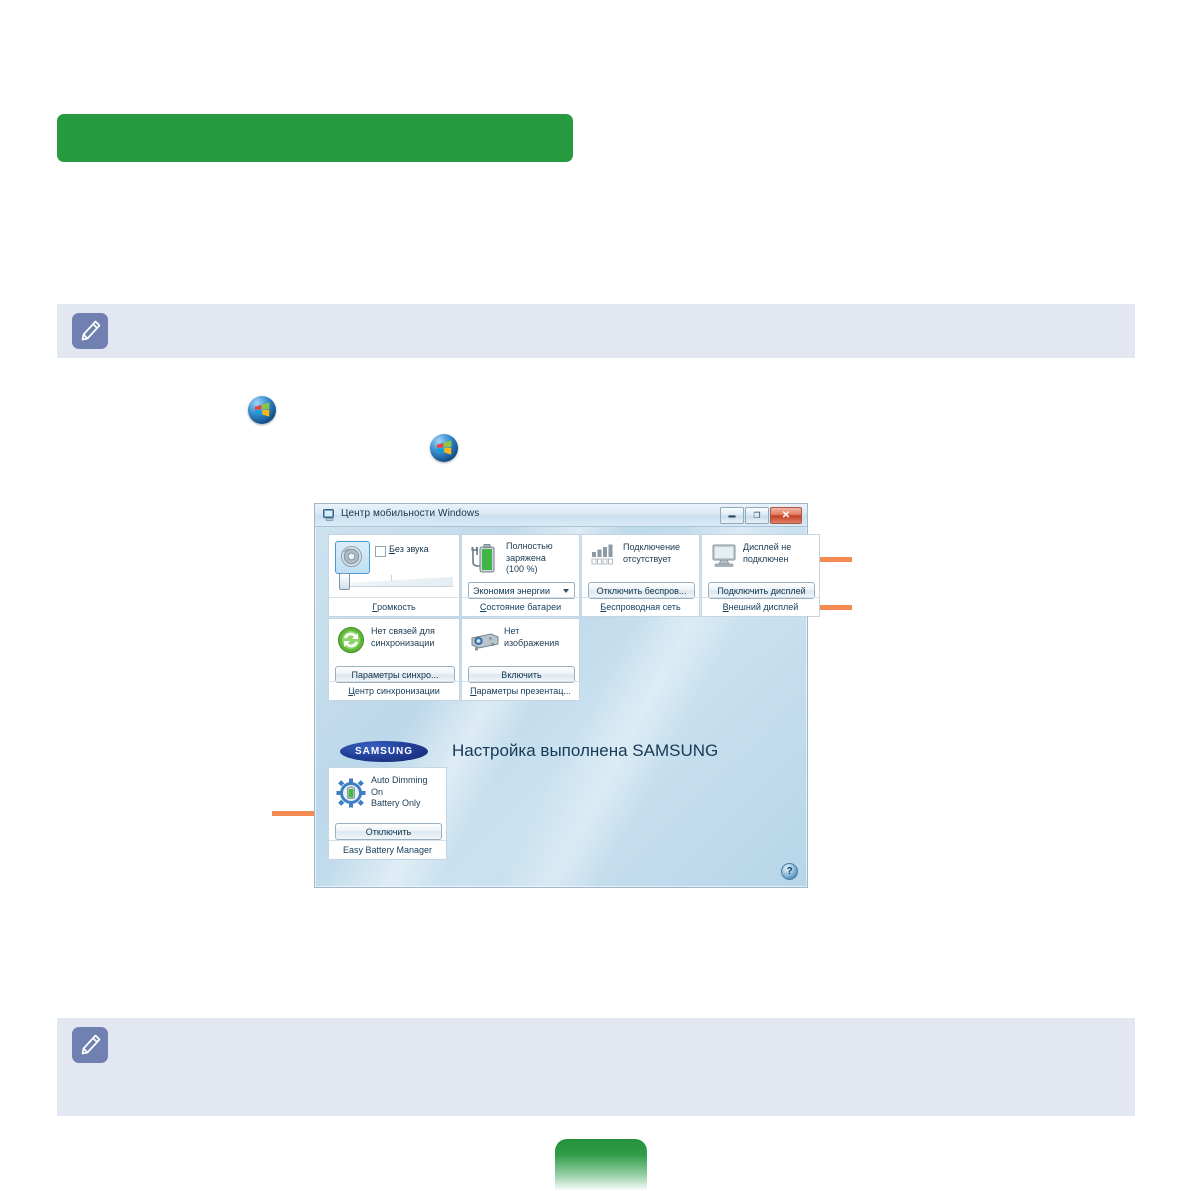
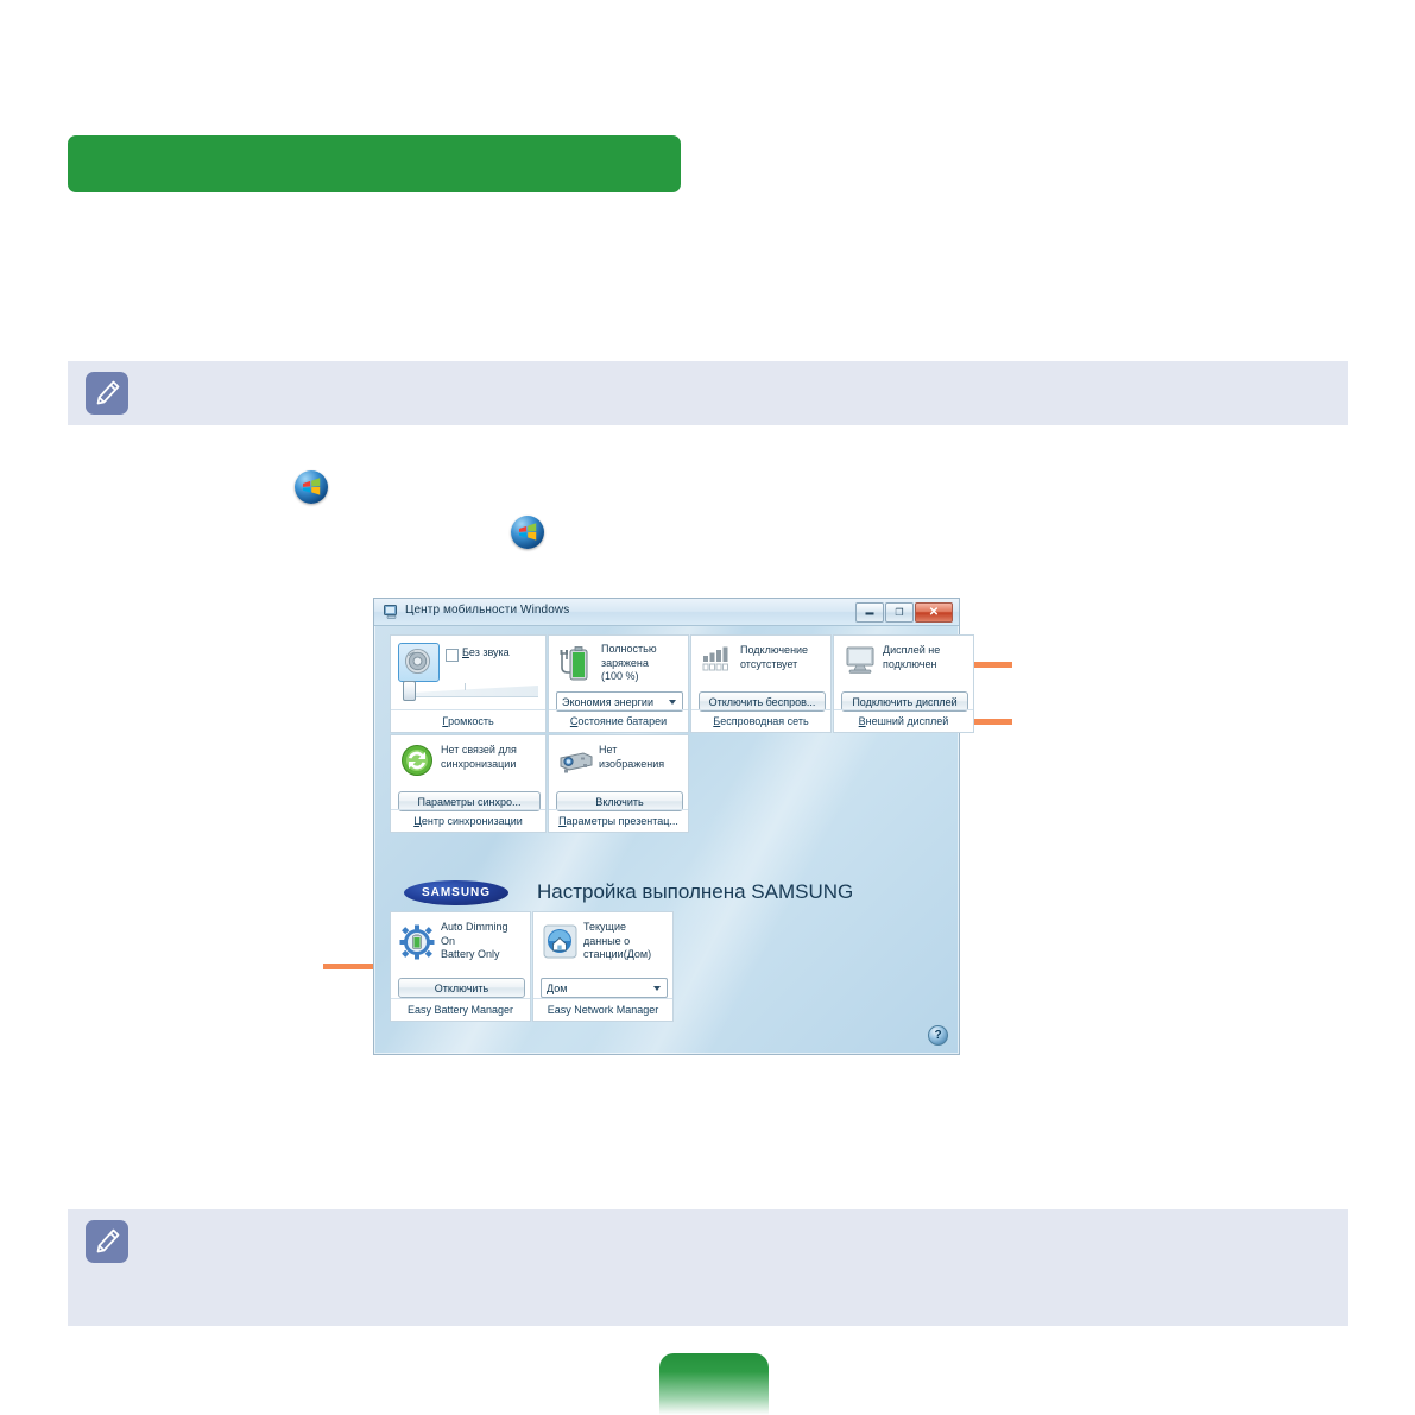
  Центр мобильности Windows
  ❐
  ✕
  Без звука
  Г
  ромкость
  Полностью
  заряжена
  (100 %)
  Экономия энергии
  С
  остояние батареи
  Подключение
  отсутствует
  О
  тключить беспров...
  Б
  еспроводная сеть
  Дисплей не
  подключен
  П
  одключить дисплей
  В
  нешний дисплей
  Нет связей для
  синхронизации
  П
  араметры синхро...
  Ц
  ентр синхронизации
  Нет
  изображения
  В
  ключить
  П
  араметры презентац...
  SAMSUNG
  Настройка выполнена SAMSUNG
  Auto Dimming
  On
  Battery Only
  Отключить
  Easy Battery Manager
+ Текущие
+ данные о
+ станции(Дом)
+ Дом
+ Easy Network Manager
  ?
